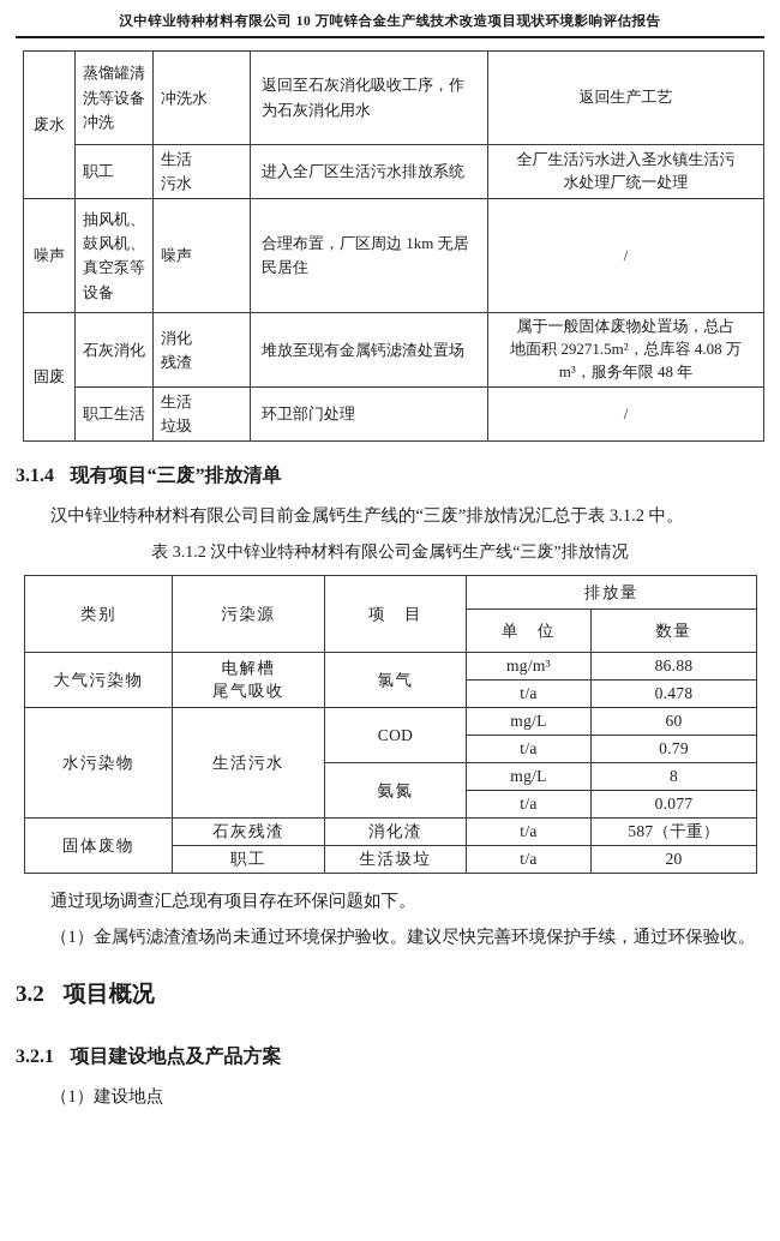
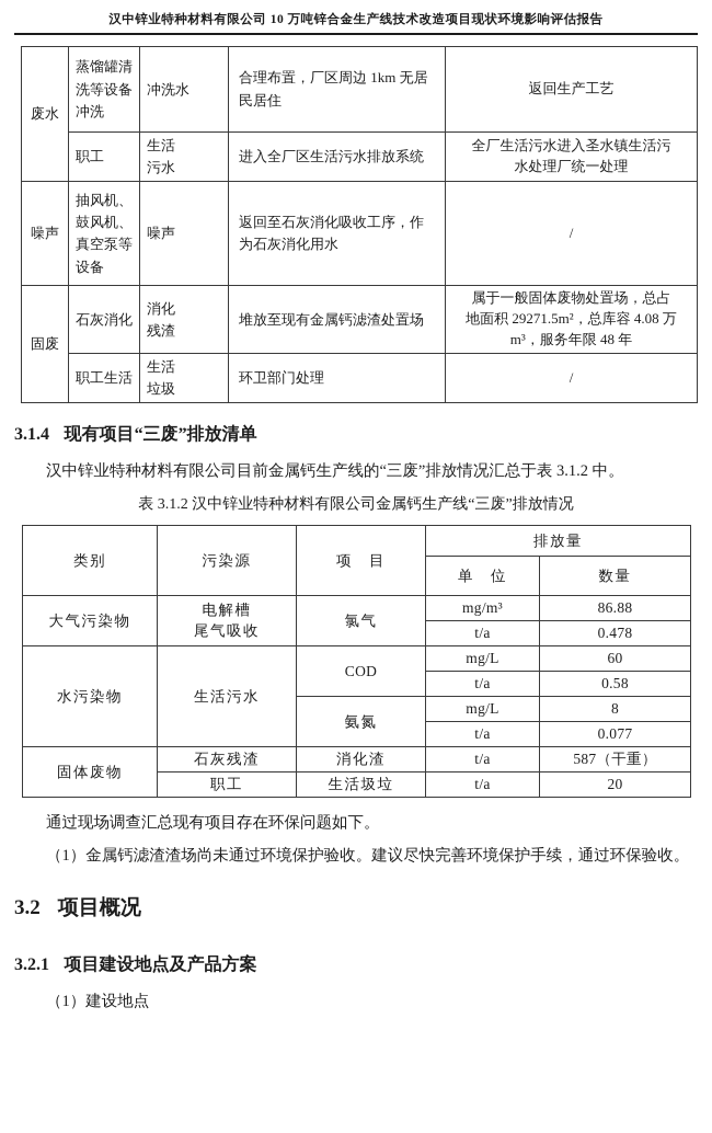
  汉中锌业特种材料有限公司 10 万吨锌合金生产线技术改造项目现状环境影响评估报告
- 废水	蒸馏罐清洗等设备冲洗	冲洗水	返回至石灰消化吸收工序，作 为石灰消化用水	返回生产工艺
+ 废水	蒸馏罐清洗等设备冲洗	冲洗水	合理布置，厂区周边 1km 无居 民居住	返回生产工艺
  职工	生活 污水	进入全厂区生活污水排放系统	全厂生活污水进入圣水镇生活污 水处理厂统一处理
- 噪声	抽风机、鼓风机、真空泵等设备	噪声	合理布置，厂区周边 1km 无居 民居住	/
+ 噪声	抽风机、鼓风机、真空泵等设备	噪声	返回至石灰消化吸收工序，作 为石灰消化用水	/
  固废	石灰消化	消化 残渣	堆放至现有金属钙滤渣处置场	属于一般固体废物处置场，总占 地面积 29271.5m²，总库容 4.08 万 m³，服务年限 48 年
  职工生活	生活 垃圾	环卫部门处理	/
  3.1.4 现有项目“三废”排放清单
  汉中锌业特种材料有限公司目前金属钙生产线的“三废”排放情况汇总于表 3.1.2 中。
  表 3.1.2 汉中锌业特种材料有限公司金属钙生产线“三废”排放情况
  类别	污染源	项 目	排放量
  单 位	数量
  大气污染物	电解槽 尾气吸收	氯气	mg/m³	86.88
  t/a	0.478
  水污染物	生活污水	COD	mg/L	60
- t/a	0.79
+ t/a	0.58
  氨氮	mg/L	8
  t/a	0.077
  固体废物	石灰残渣	消化渣	t/a	587（干重）
  职工	生活圾垃	t/a	20
  通过现场调查汇总现有项目存在环保问题如下。
  （1）金属钙滤渣渣场尚未通过环境保护验收。建议尽快完善环境保护手续，通过环保验收。
  3.2 项目概况
  3.2.1 项目建设地点及产品方案
  （1）建设地点
